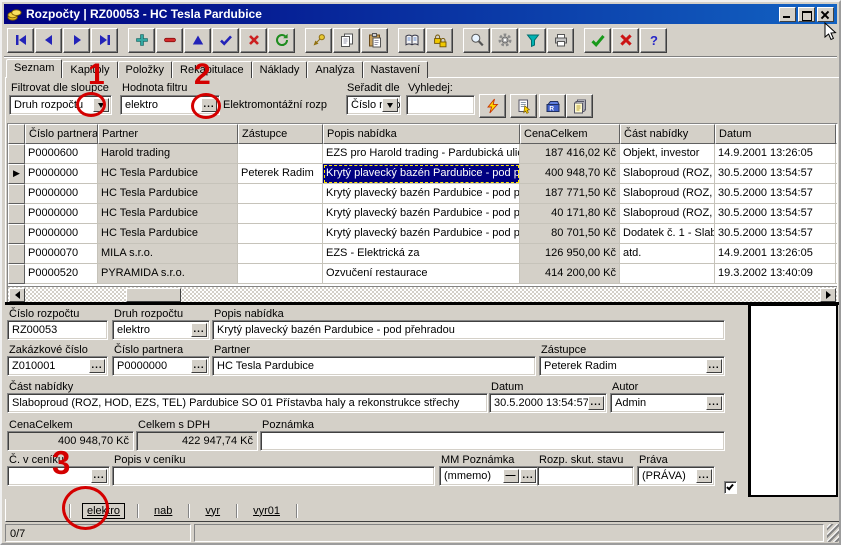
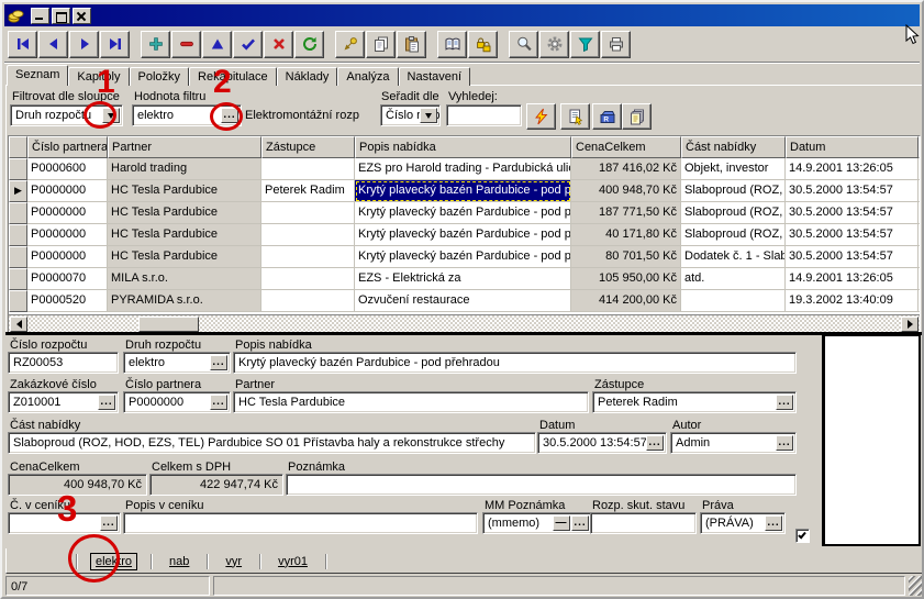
- Rozpočty | RZ00053 - HC Tesla Pardubice
- ?
  Seznam
  Kapitoly
  Položky
  Rekapitulace
  Náklady
  Analýza
  Nastavení
  Filtrovat dle sloupce
  Druh rozpočtu
  Hodnota filtru
  elektro
  ...
  Elektromontážní rozp
  Seřadit dle
  Vyhledej:
  Číslo partnera
  Partner
  Zástupce
  Popis nabídka
  CenaCelkem
  Část nabídky
  Datum
  P0000600
  Harold trading
  EZS pro Harold trading - Pardubická uli
  187 416,02 Kč
  Objekt, investor
  14.9.2001 13:26:05
  ▶
  P0000000
  HC Tesla Pardubice
  Peterek Radim
  Krytý plavecký bazén Pardubice - pod p
  400 948,70 Kč
  Slaboproud (ROZ,
  30.5.2000 13:54:57
  P0000000
  HC Tesla Pardubice
  Krytý plavecký bazén Pardubice - pod p
  187 771,50 Kč
  Slaboproud (ROZ,
  30.5.2000 13:54:57
  P0000000
  HC Tesla Pardubice
  Krytý plavecký bazén Pardubice - pod p
  40 171,80 Kč
  Slaboproud (ROZ,
  30.5.2000 13:54:57
  P0000000
  HC Tesla Pardubice
  Krytý plavecký bazén Pardubice - pod p
  80 701,50 Kč
  Dodatek č. 1 - Slab
  30.5.2000 13:54:57
  P0000070
  MILA s.r.o.
  EZS - Elektrická za
- 126 950,00 Kč
+ 105 950,00 Kč
  atd.
  14.9.2001 13:26:05
  P0000520
  PYRAMIDA s.r.o.
  Ozvučení restaurace
  414 200,00 Kč
  19.3.2002 13:40:09
  Číslo rozpočtu
  RZ00053
  Druh rozpočtu
  elektro
  ...
  Popis nabídka
  Krytý plavecký bazén Pardubice - pod přehradou
  Zakázkové číslo
  Z010001
  ...
  Číslo partnera
  P0000000
  ...
  Partner
  HC Tesla Pardubice
  Zástupce
  Peterek Radim
  ...
  Část nabídky
  Slaboproud (ROZ, HOD, EZS, TEL) Pardubice SO 01 Přístavba haly a rekonstrukce střechy
  Datum
  30.5.2000 13:54:57
  ...
  Autor
  Admin
  ...
  CenaCelkem
  400 948,70 Kč
  Celkem s DPH
  422 947,74 Kč
  Poznámka
  Č. v ceníku
  ...
  Popis v ceníku
  MM Poznámka
  (mmemo)
  —
  ...
  Rozp. skut. stavu
  Práva
  (PRÁVA)
  ...
  elektro
  nab
  vyr
  vyr01
  0/7
  1
  2
  3
